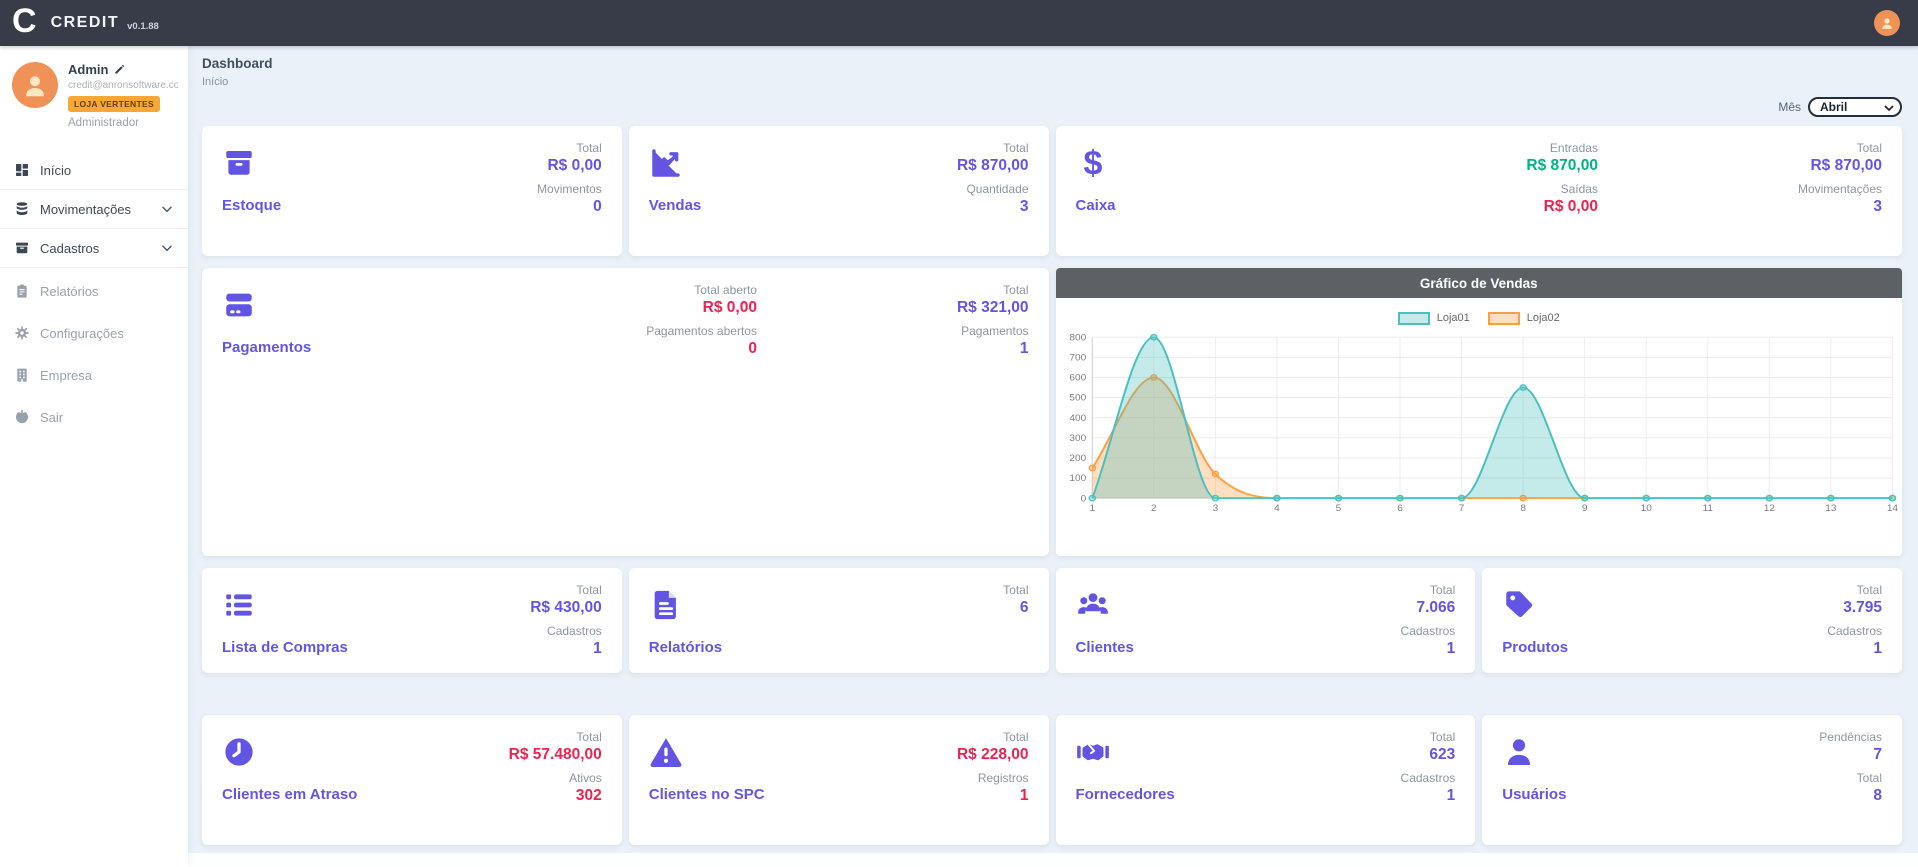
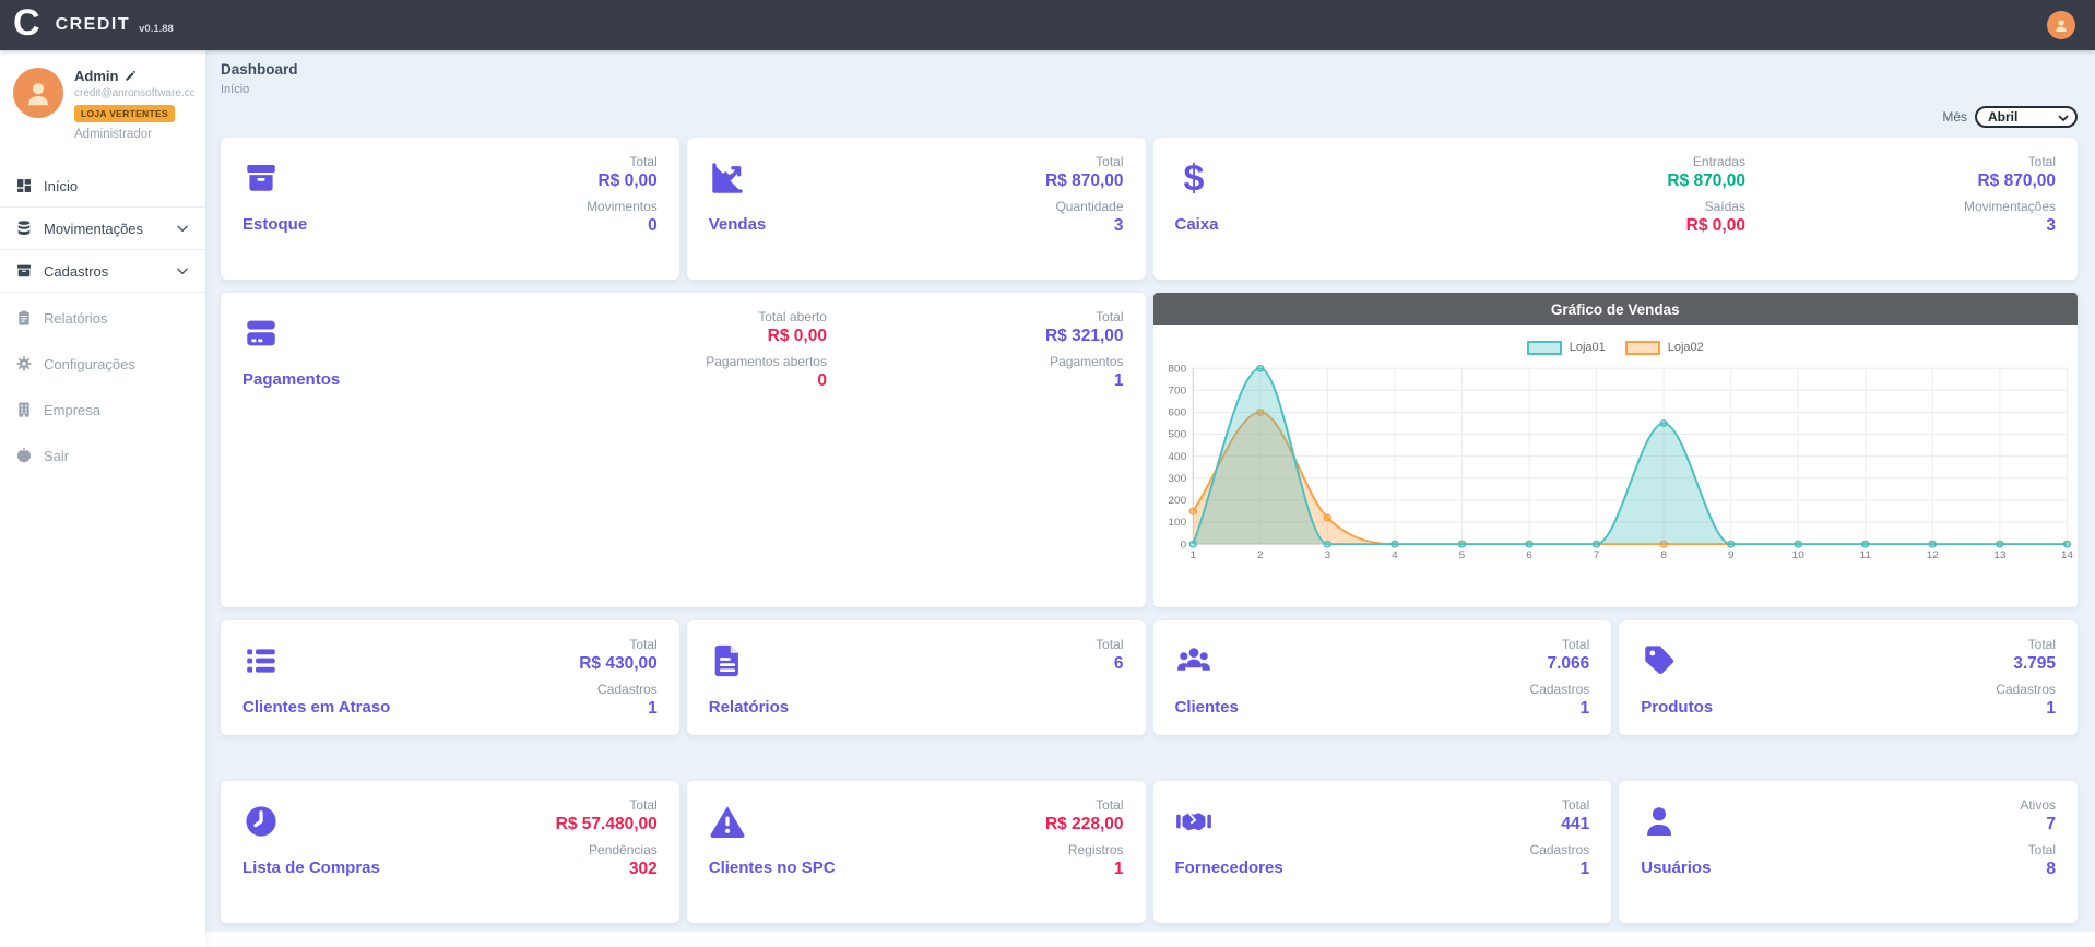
  C
  CREDIT
  v0.1.88
  Admin
  credit@anronsoftware.co
  LOJA VERTENTES
  Administrador
  Início
  Movimentações
  Cadastros
  Relatórios
  Configurações
  Empresa
  Sair
  Dashboard
  Início
  Mês
  Abril
  Gráfico de Vendas
  Loja01
  Loja02
  0
  100
  200
  300
  400
  500
  600
  700
  800
  1
  2
  3
  4
  5
  6
  7
  8
  9
  10
  11
  12
  13
  14
  Estoque
  Total
  R$ 0,00
  Movimentos
  0
  Vendas
  Total
  R$ 870,00
  Quantidade
  3
  $
  Caixa
  Entradas
  R$ 870,00
  Saídas
  R$ 0,00
  Total
  R$ 870,00
  Movimentações
  3
  Pagamentos
  Total aberto
  R$ 0,00
  Pagamentos abertos
  0
  Total
  R$ 321,00
  Pagamentos
  1
- Lista de Compras
+ Clientes em Atraso
  Total
  R$ 430,00
  Cadastros
  1
  Relatórios
  Total
  6
  Clientes
  Total
  7.066
  Cadastros
  1
  Produtos
  Total
  3.795
  Cadastros
  1
- Clientes em Atraso
+ Lista de Compras
  Total
  R$ 57.480,00
- Ativos
+ Pendências
  302
  Clientes no SPC
  Total
  R$ 228,00
  Registros
  1
  Fornecedores
  Total
- 623
+ 441
  Cadastros
  1
  Usuários
- Pendências
+ Ativos
  7
  Total
  8
